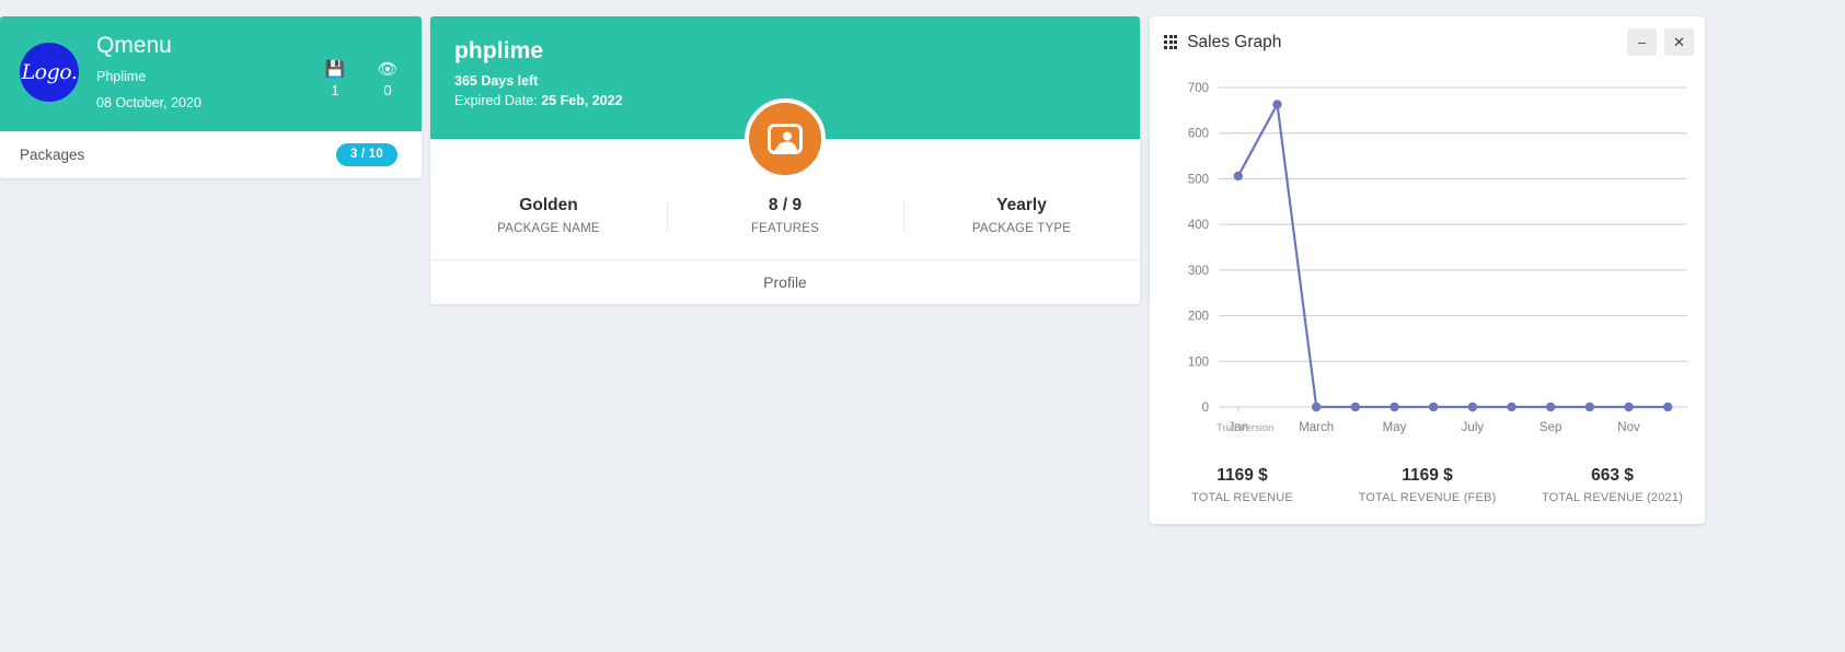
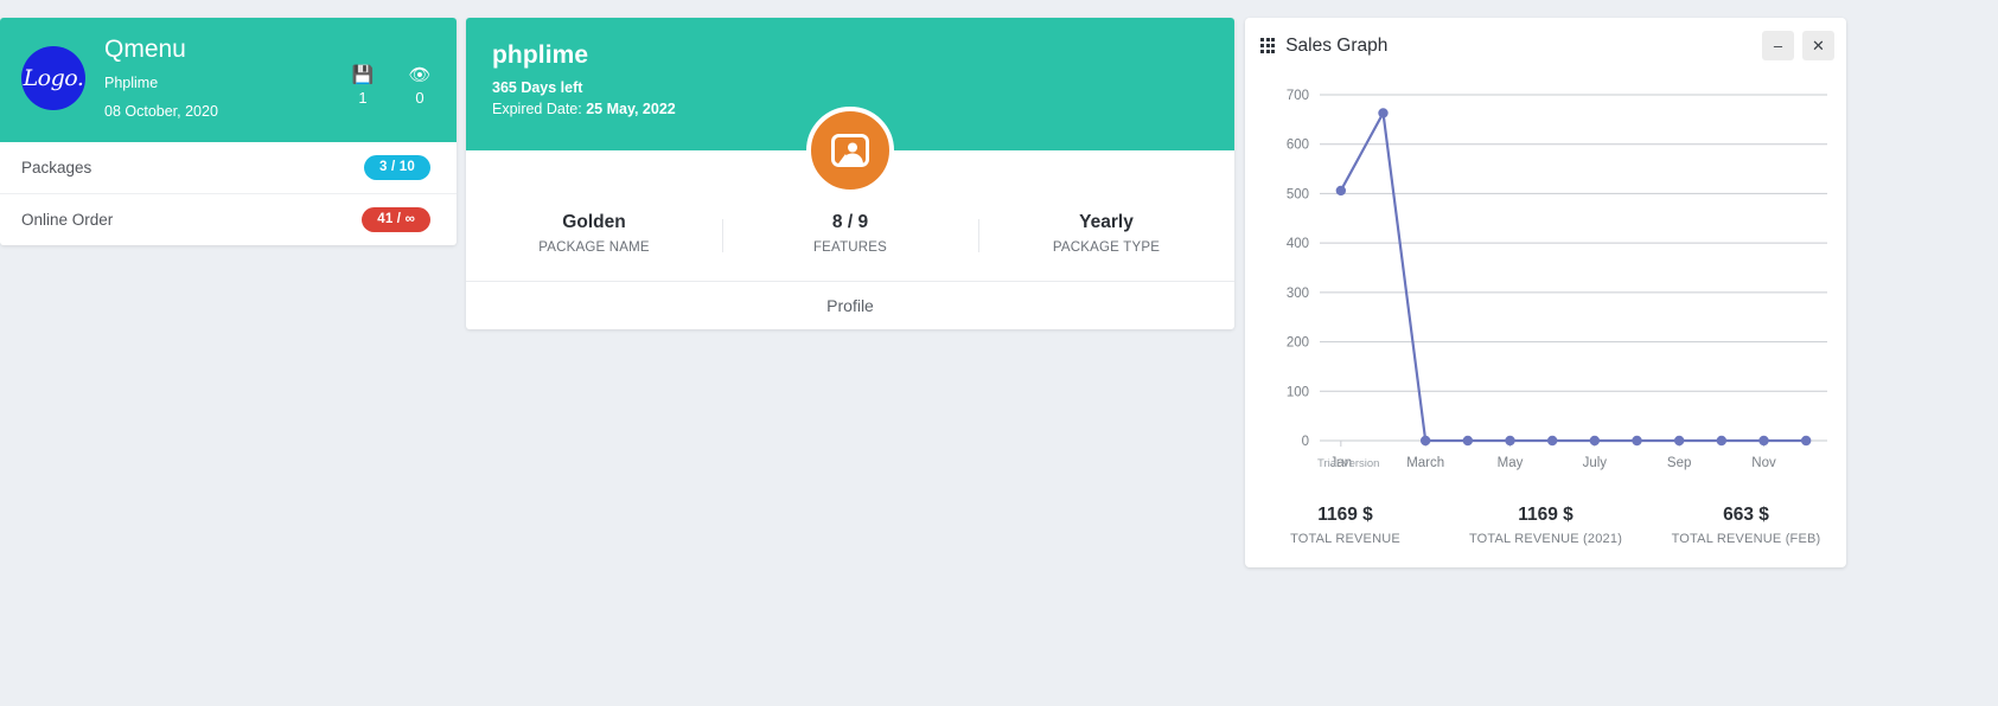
  Logo.
  Qmenu
  Phplime
  08 October, 2020
  💾
  1
  👁
  0
  Packages
  3 / 10
+ Online Order
+ 41 / ∞
  phplime
  365 Days left
- Expired Date: 25 Feb, 2022
+ Expired Date: 25 May, 2022
  Golden
  PACKAGE NAME
  8 / 9
  FEATURES
  Yearly
  PACKAGE TYPE
  Profile
  Sales Graph
  –
  ✕
  0
  100
  200
  300
  400
  500
  600
  700
  Jan
  March
  May
  July
  Sep
  Nov
  Trial Version
  1169 $
  TOTAL REVENUE
  1169 $
- TOTAL REVENUE (FEB)
+ TOTAL REVENUE (2021)
  663 $
- TOTAL REVENUE (2021)
+ TOTAL REVENUE (FEB)
